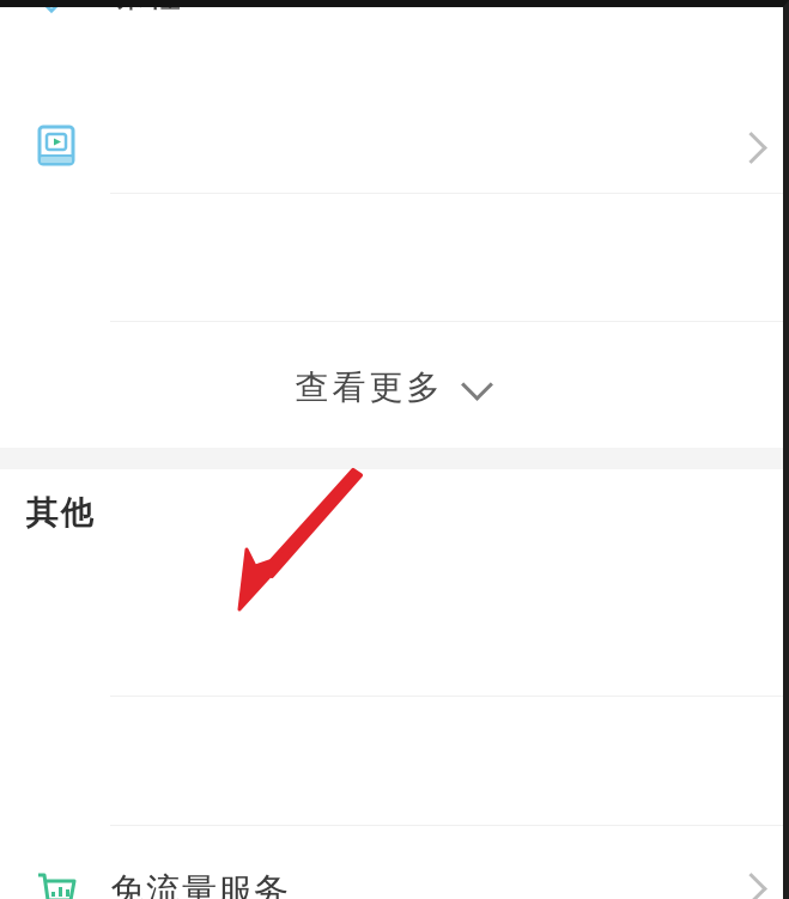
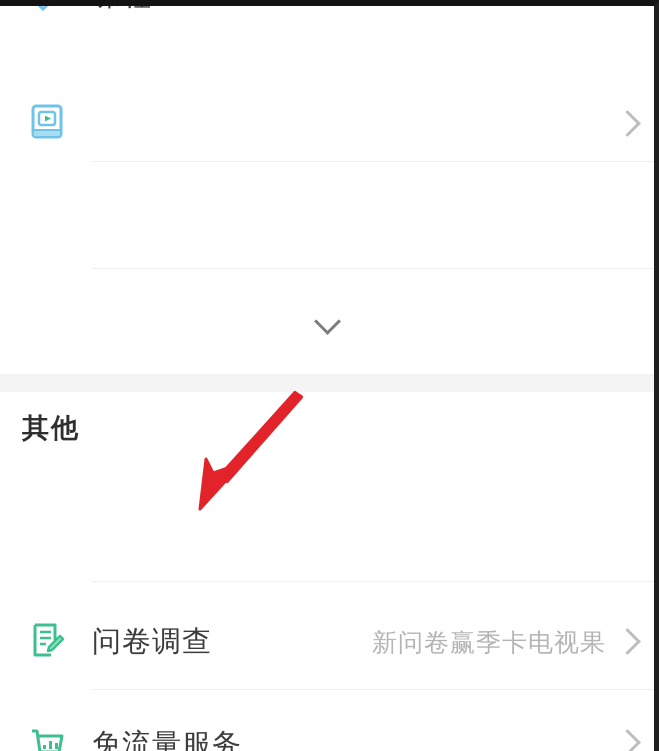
- 查看更多
  其他
+ 问卷调查
+ 新问卷赢季卡电视果
  免流量服务
